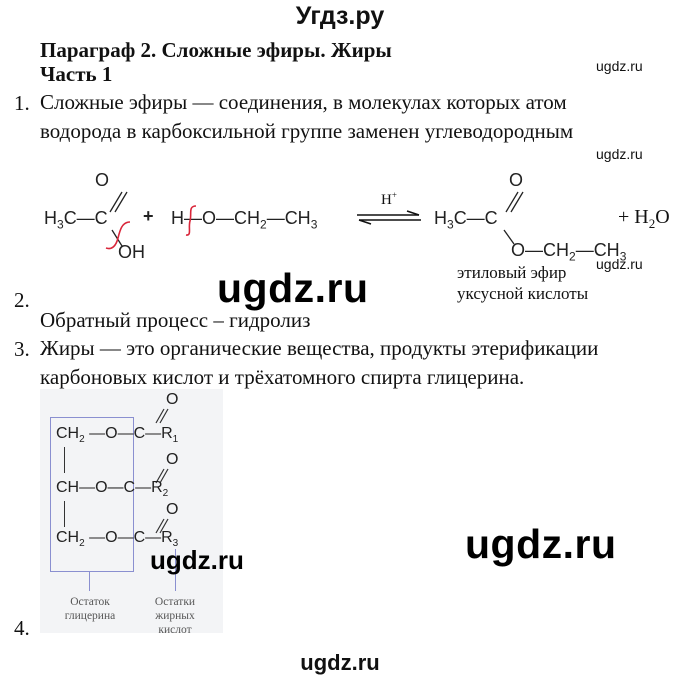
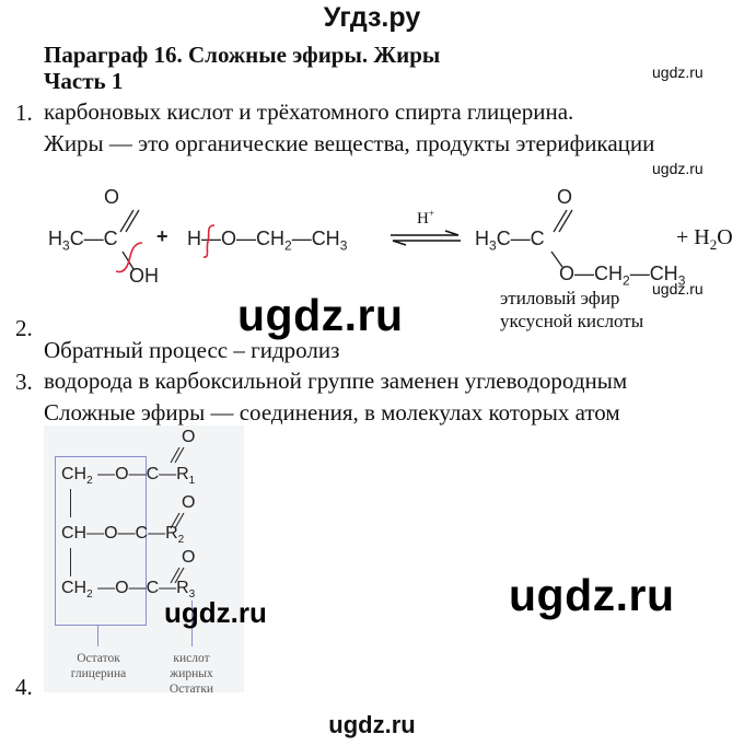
  Угдз.ру
- Параграф 2. Сложные эфиры. Жиры
+ Параграф 16. Сложные эфиры. Жиры
  Часть 1
  ugdz.ru
  ugdz.ru
  ugdz.ru
  1.
- Сложные эфиры — соединения, в молекулах которых атом
+ карбоновых кислот и трёхатомного спирта глицерина.
- водорода в карбоксильной группе заменен углеводородным
+ Жиры — это органические вещества, продукты этерификации
  O
  H3C—C
  OH
  +
  H—O—CH2—CH3
  H+
  O
  H3C—C
  O—CH2—CH3
  + H2O
  этиловый эфир
  уксусной кислоты
  ugdz.ru
  2.
  Обратный процесс – гидролиз
  3.
- Жиры — это органические вещества, продукты этерификации
+ водорода в карбоксильной группе заменен углеводородным
- карбоновых кислот и трёхатомного спирта глицерина.
+ Сложные эфиры — соединения, в молекулах которых атом
  O
  CH2 —O—C—R1
  O
  CH—O—C—R2
  O
  CH2 —O—C—R3
  Остаток
  глицерина
- Остатки
+ кислот
  жирных
- кислот
+ Остатки
  ugdz.ru
  ugdz.ru
  4.
  ugdz.ru
